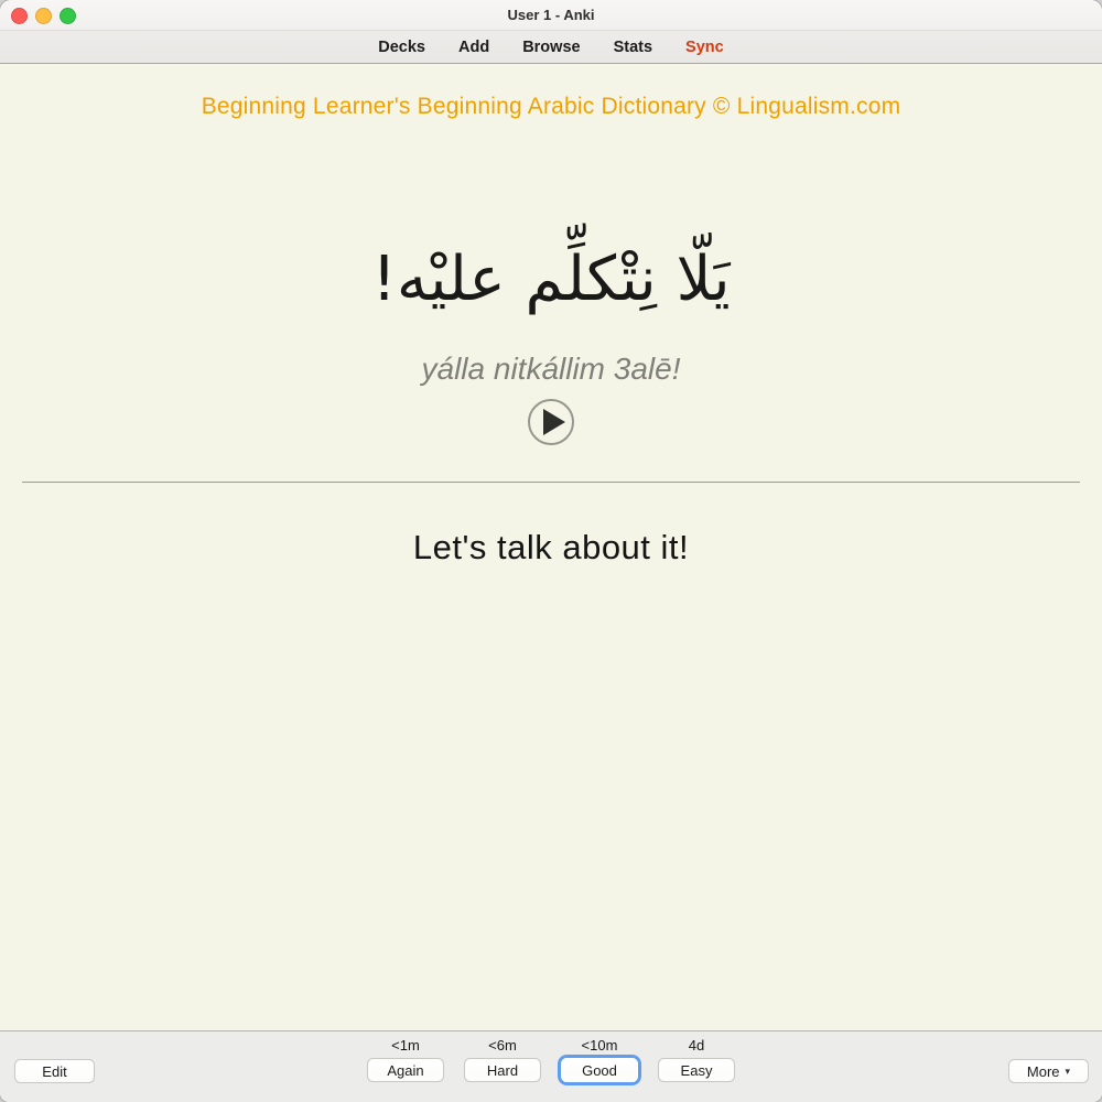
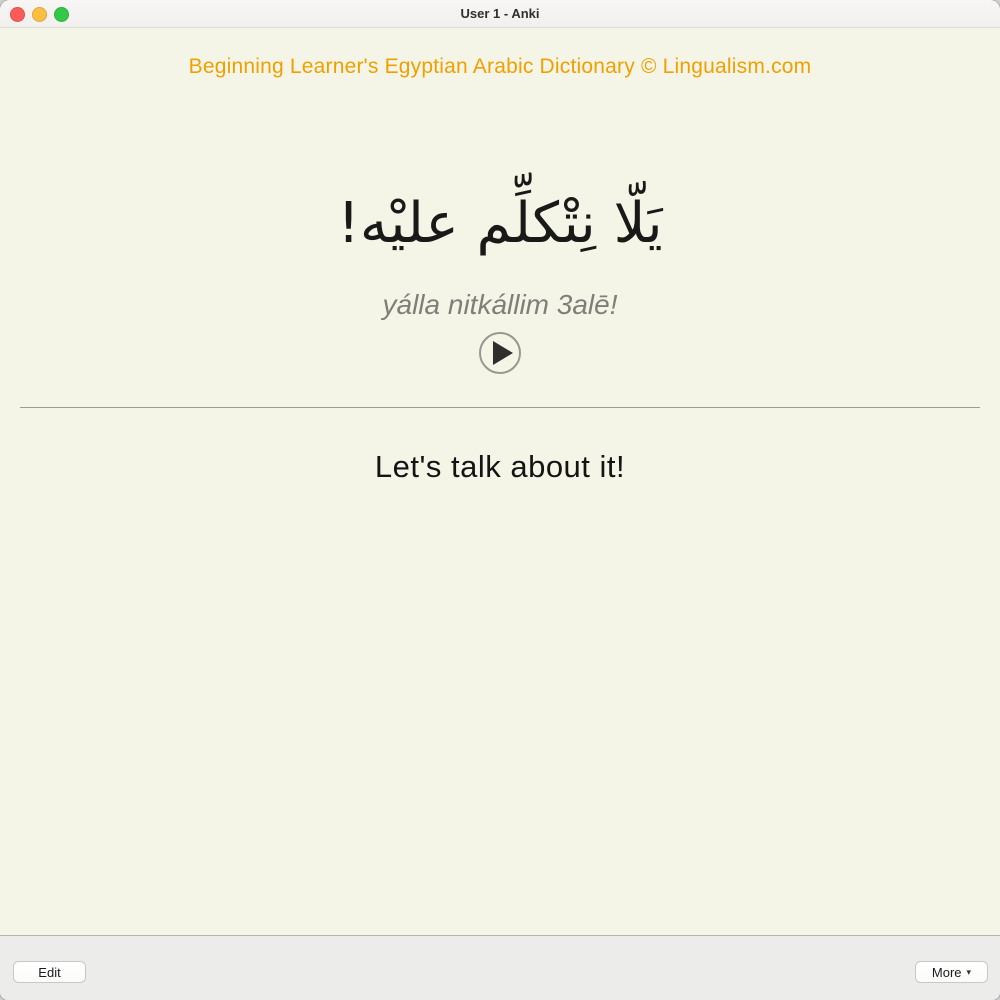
  User 1 - Anki
- Decks
- Add
- Browse
- Stats
- Sync
- Beginning Learner's Beginning Arabic Dictionary © Lingualism.com
+ Beginning Learner's Egyptian Arabic Dictionary © Lingualism.com
  يَلّا نِتْكلِّم عليْه!
  yálla nitkállim 3alē!
  Let's talk about it!
  Edit
- <1m
- Again
- <6m
- Hard
- <10m
- Good
- 4d
- Easy
  More
  ▾
